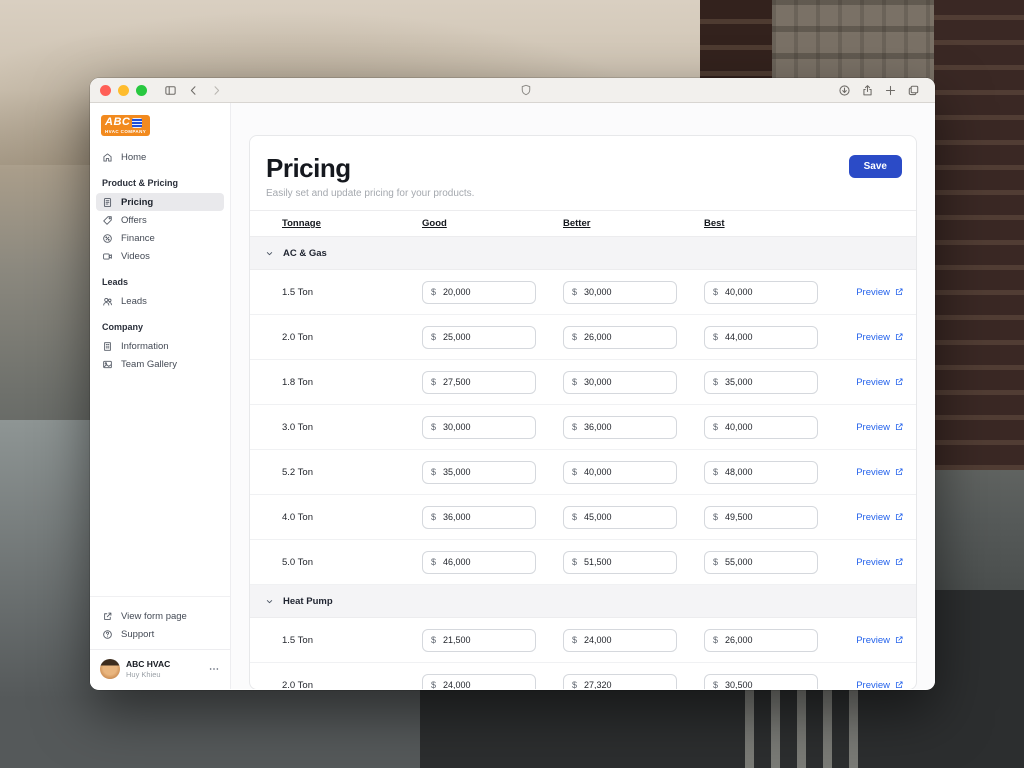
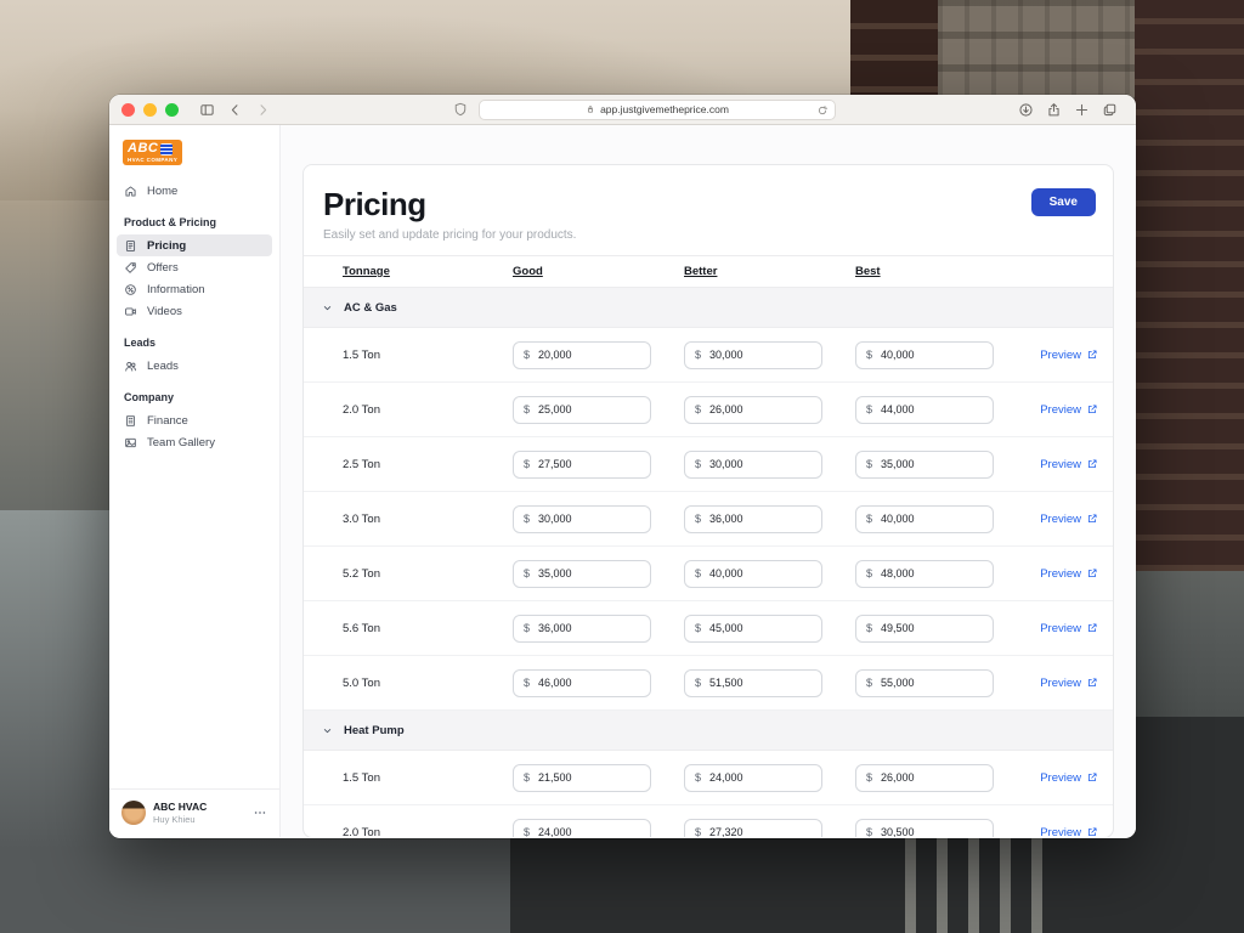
+ app.justgivemetheprice.com
  ABC
  Home
  Product & Pricing
  Pricing
  Offers
- Finance
+ Information
  Videos
  Leads
  Leads
  Company
- Information
+ Finance
  Team Gallery
- View form page
- Support
  ABC HVAC
  Huy Khieu
  Pricing
  Easily set and update pricing for your products.
  Save
  Tonnage
  Good
  Better
  Best
  AC & Gas
  1.5 Ton
  $
  20,000
  $
  30,000
  $
  40,000
  Preview
  2.0 Ton
  $
  25,000
  $
  26,000
  $
  44,000
  Preview
- 1.8 Ton
+ 2.5 Ton
  $
  27,500
  $
  30,000
  $
  35,000
  Preview
  3.0 Ton
  $
  30,000
  $
  36,000
  $
  40,000
  Preview
  5.2 Ton
  $
  35,000
  $
  40,000
  $
  48,000
  Preview
- 4.0 Ton
+ 5.6 Ton
  $
  36,000
  $
  45,000
  $
  49,500
  Preview
  5.0 Ton
  $
  46,000
  $
  51,500
  $
  55,000
  Preview
  Heat Pump
  1.5 Ton
  $
  21,500
  $
  24,000
  $
  26,000
  Preview
  2.0 Ton
  $
  24,000
  $
  27,320
  $
  30,500
  Preview
